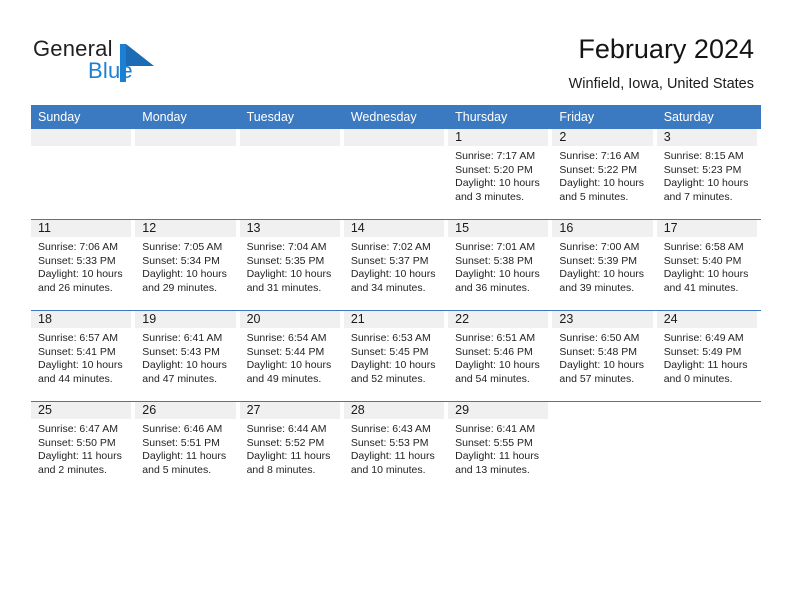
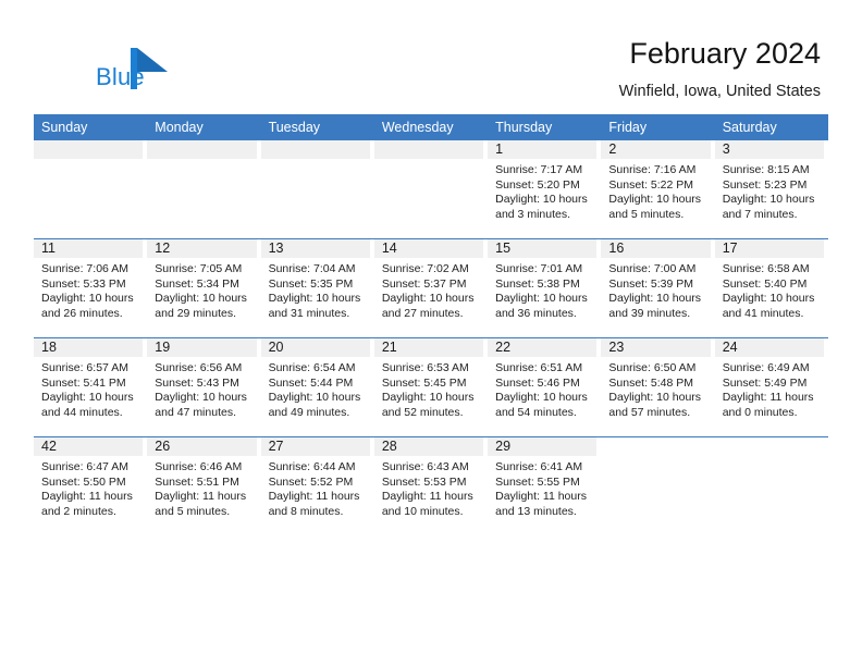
- General
  Blue
  February 2024
  Winfield, Iowa, United States
  Sunday	Monday	Tuesday	Wednesday	Thursday	Friday	Saturday
  				1 Sunrise: 7:17 AM Sunset: 5:20 PM Daylight: 10 hours and 3 minutes.	2 Sunrise: 7:16 AM Sunset: 5:22 PM Daylight: 10 hours and 5 minutes.	3 Sunrise: 8:15 AM Sunset: 5:23 PM Daylight: 10 hours and 7 minutes.
- 11 Sunrise: 7:06 AM Sunset: 5:33 PM Daylight: 10 hours and 26 minutes.	12 Sunrise: 7:05 AM Sunset: 5:34 PM Daylight: 10 hours and 29 minutes.	13 Sunrise: 7:04 AM Sunset: 5:35 PM Daylight: 10 hours and 31 minutes.	14 Sunrise: 7:02 AM Sunset: 5:37 PM Daylight: 10 hours and 34 minutes.	15 Sunrise: 7:01 AM Sunset: 5:38 PM Daylight: 10 hours and 36 minutes.	16 Sunrise: 7:00 AM Sunset: 5:39 PM Daylight: 10 hours and 39 minutes.	17 Sunrise: 6:58 AM Sunset: 5:40 PM Daylight: 10 hours and 41 minutes.
+ 11 Sunrise: 7:06 AM Sunset: 5:33 PM Daylight: 10 hours and 26 minutes.	12 Sunrise: 7:05 AM Sunset: 5:34 PM Daylight: 10 hours and 29 minutes.	13 Sunrise: 7:04 AM Sunset: 5:35 PM Daylight: 10 hours and 31 minutes.	14 Sunrise: 7:02 AM Sunset: 5:37 PM Daylight: 10 hours and 27 minutes.	15 Sunrise: 7:01 AM Sunset: 5:38 PM Daylight: 10 hours and 36 minutes.	16 Sunrise: 7:00 AM Sunset: 5:39 PM Daylight: 10 hours and 39 minutes.	17 Sunrise: 6:58 AM Sunset: 5:40 PM Daylight: 10 hours and 41 minutes.
- 18 Sunrise: 6:57 AM Sunset: 5:41 PM Daylight: 10 hours and 44 minutes.	19 Sunrise: 6:41 AM Sunset: 5:43 PM Daylight: 10 hours and 47 minutes.	20 Sunrise: 6:54 AM Sunset: 5:44 PM Daylight: 10 hours and 49 minutes.	21 Sunrise: 6:53 AM Sunset: 5:45 PM Daylight: 10 hours and 52 minutes.	22 Sunrise: 6:51 AM Sunset: 5:46 PM Daylight: 10 hours and 54 minutes.	23 Sunrise: 6:50 AM Sunset: 5:48 PM Daylight: 10 hours and 57 minutes.	24 Sunrise: 6:49 AM Sunset: 5:49 PM Daylight: 11 hours and 0 minutes.
+ 18 Sunrise: 6:57 AM Sunset: 5:41 PM Daylight: 10 hours and 44 minutes.	19 Sunrise: 6:56 AM Sunset: 5:43 PM Daylight: 10 hours and 47 minutes.	20 Sunrise: 6:54 AM Sunset: 5:44 PM Daylight: 10 hours and 49 minutes.	21 Sunrise: 6:53 AM Sunset: 5:45 PM Daylight: 10 hours and 52 minutes.	22 Sunrise: 6:51 AM Sunset: 5:46 PM Daylight: 10 hours and 54 minutes.	23 Sunrise: 6:50 AM Sunset: 5:48 PM Daylight: 10 hours and 57 minutes.	24 Sunrise: 6:49 AM Sunset: 5:49 PM Daylight: 11 hours and 0 minutes.
- 25 Sunrise: 6:47 AM Sunset: 5:50 PM Daylight: 11 hours and 2 minutes.	26 Sunrise: 6:46 AM Sunset: 5:51 PM Daylight: 11 hours and 5 minutes.	27 Sunrise: 6:44 AM Sunset: 5:52 PM Daylight: 11 hours and 8 minutes.	28 Sunrise: 6:43 AM Sunset: 5:53 PM Daylight: 11 hours and 10 minutes.	29 Sunrise: 6:41 AM Sunset: 5:55 PM Daylight: 11 hours and 13 minutes.
+ 42 Sunrise: 6:47 AM Sunset: 5:50 PM Daylight: 11 hours and 2 minutes.	26 Sunrise: 6:46 AM Sunset: 5:51 PM Daylight: 11 hours and 5 minutes.	27 Sunrise: 6:44 AM Sunset: 5:52 PM Daylight: 11 hours and 8 minutes.	28 Sunrise: 6:43 AM Sunset: 5:53 PM Daylight: 11 hours and 10 minutes.	29 Sunrise: 6:41 AM Sunset: 5:55 PM Daylight: 11 hours and 13 minutes.
